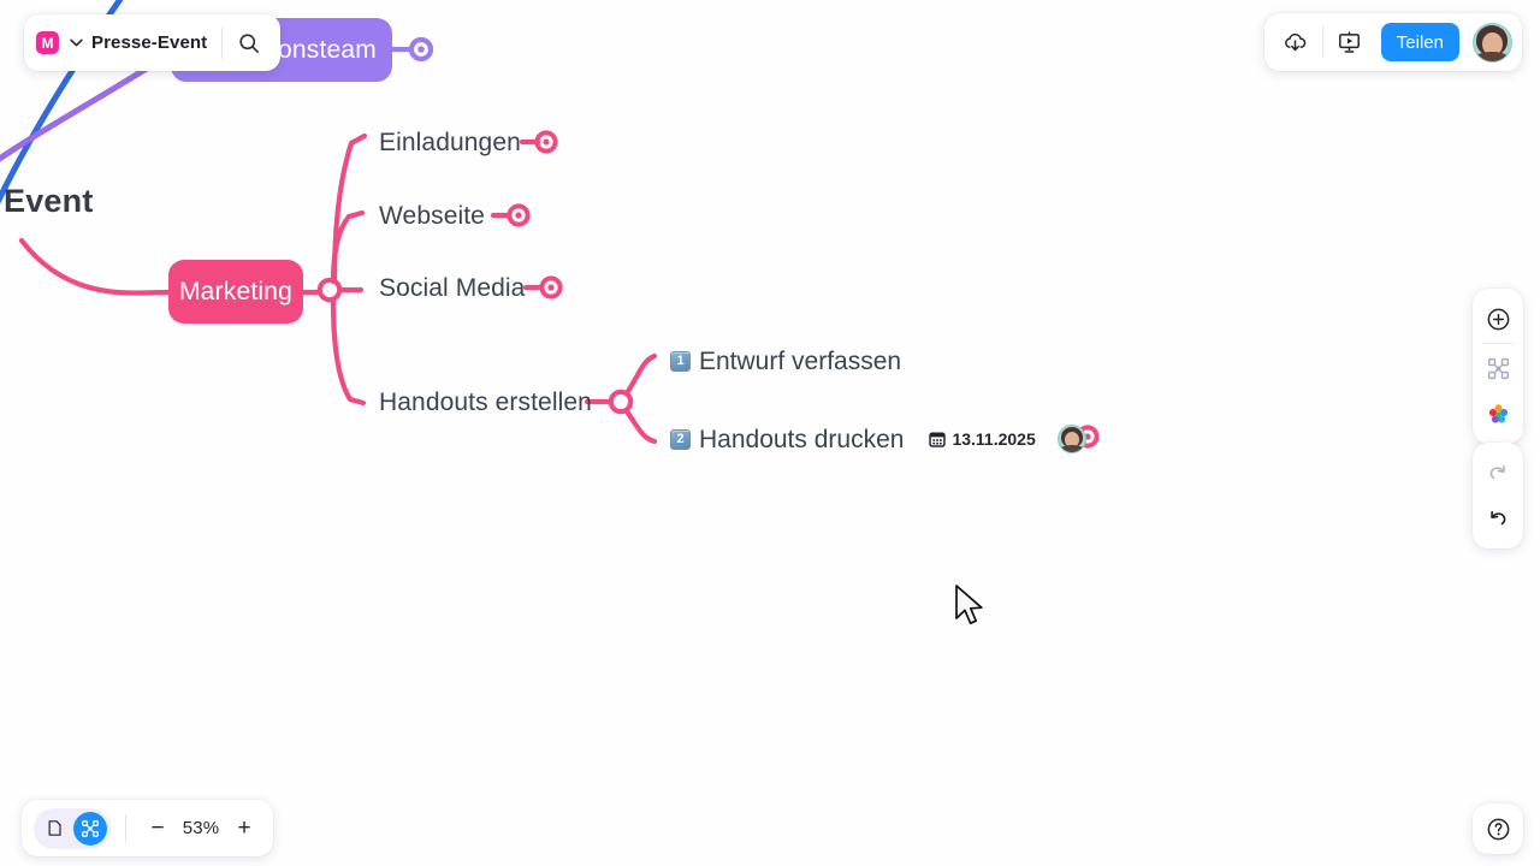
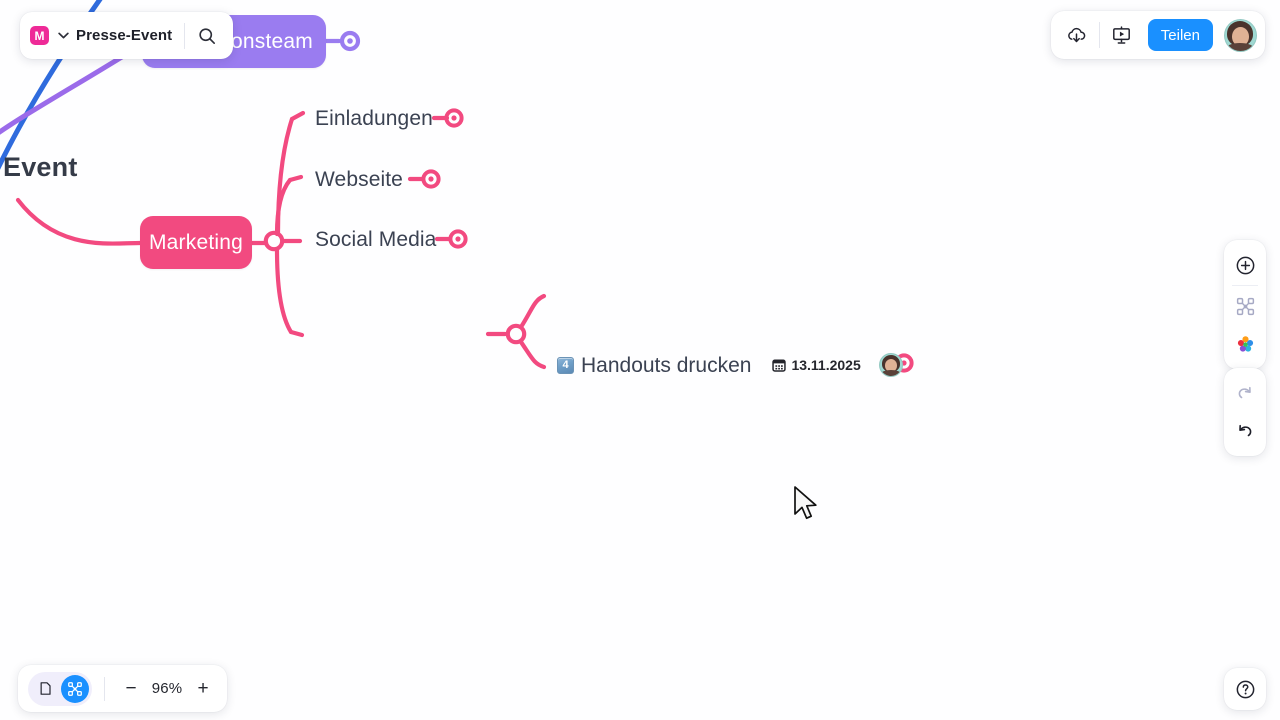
  Event
  onsteam
  Marketing
  Einladungen
  Webseite
  Social Media
- Handouts erstellen
- 1
- Entwurf verfassen
- 2
+ 4
  Handouts drucken
  13.11.2025
  M
  Presse-Event
  Teilen
  −
- 53%
+ 96%
  +
